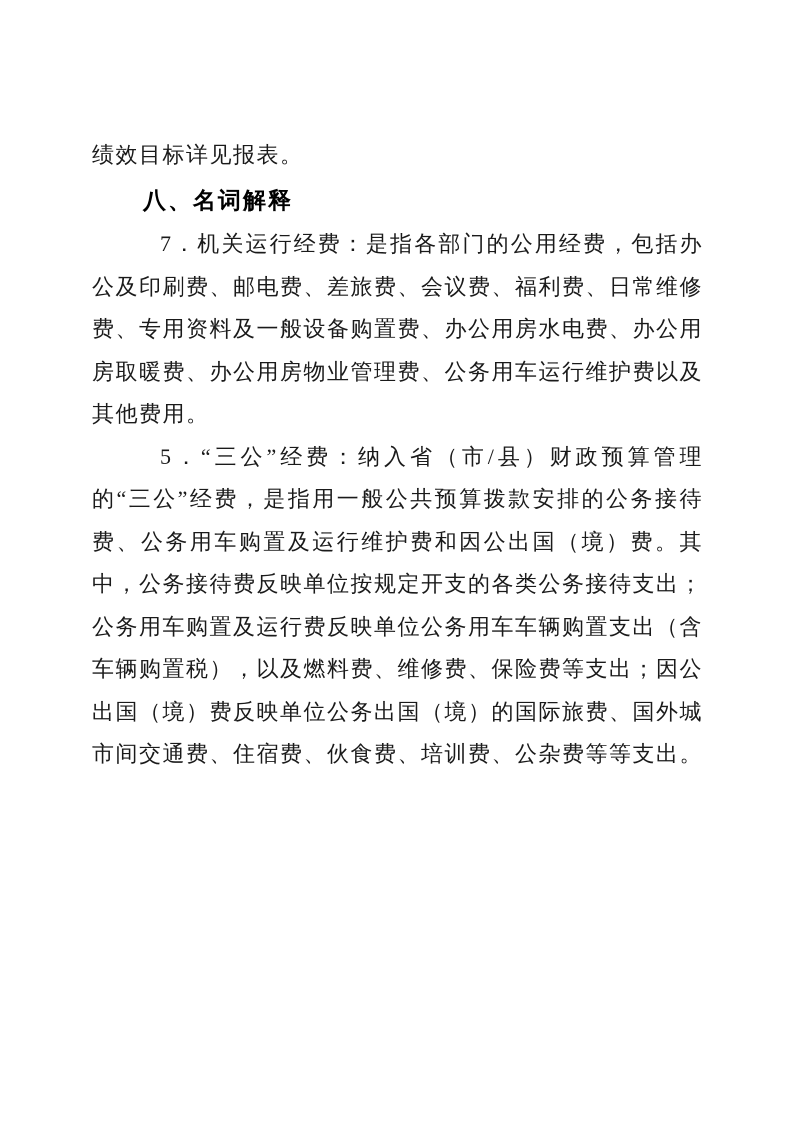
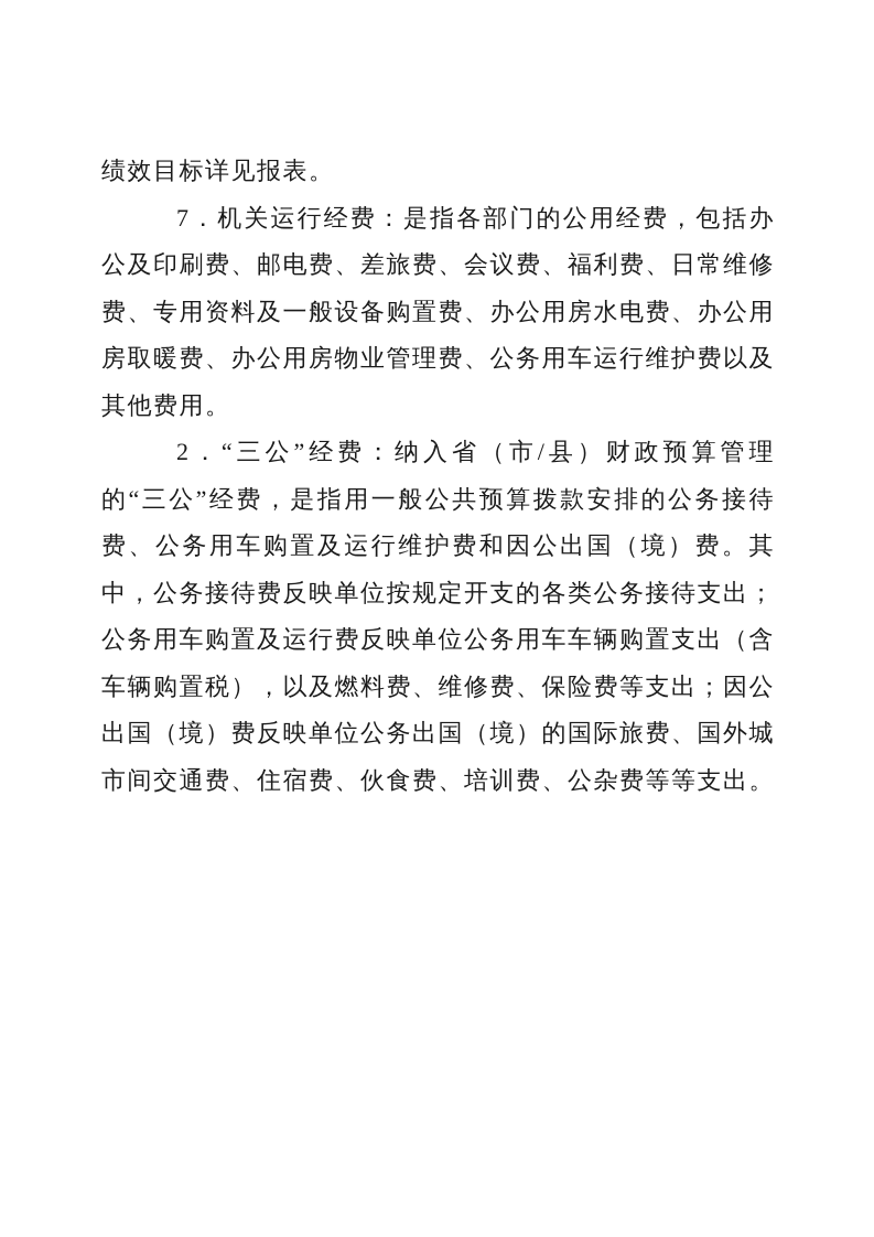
  绩效目标详见报表。
- 八、名词解释
  7．机关运行经费：是指各部门的公用经费，包括办公及印刷费、邮电费、差旅费、会议费、福利费、日常维修费、专用资料及一般设备购置费、办公用房水电费、办公用房取暖费、办公用房物业管理费、公务用车运行维护费以及其他费用。
- 5．“三公”经费：纳入省（市/县）财政预算管理的“三公”经费，是指用一般公共预算拨款安排的公务接待费、公务用车购置及运行维护费和因公出国（境）费。其中，公务接待费反映单位按规定开支的各类公务接待支出；公务用车购置及运行费反映单位公务用车车辆购置支出（含车辆购置税），以及燃料费、维修费、保险费等支出；因公出国（境）费反映单位公务出国（境）的国际旅费、国外城市间交通费、住宿费、伙食费、培训费、公杂费等等支出。
+ 2．“三公”经费：纳入省（市/县）财政预算管理的“三公”经费，是指用一般公共预算拨款安排的公务接待费、公务用车购置及运行维护费和因公出国（境）费。其中，公务接待费反映单位按规定开支的各类公务接待支出；公务用车购置及运行费反映单位公务用车车辆购置支出（含车辆购置税），以及燃料费、维修费、保险费等支出；因公出国（境）费反映单位公务出国（境）的国际旅费、国外城市间交通费、住宿费、伙食费、培训费、公杂费等等支出。
